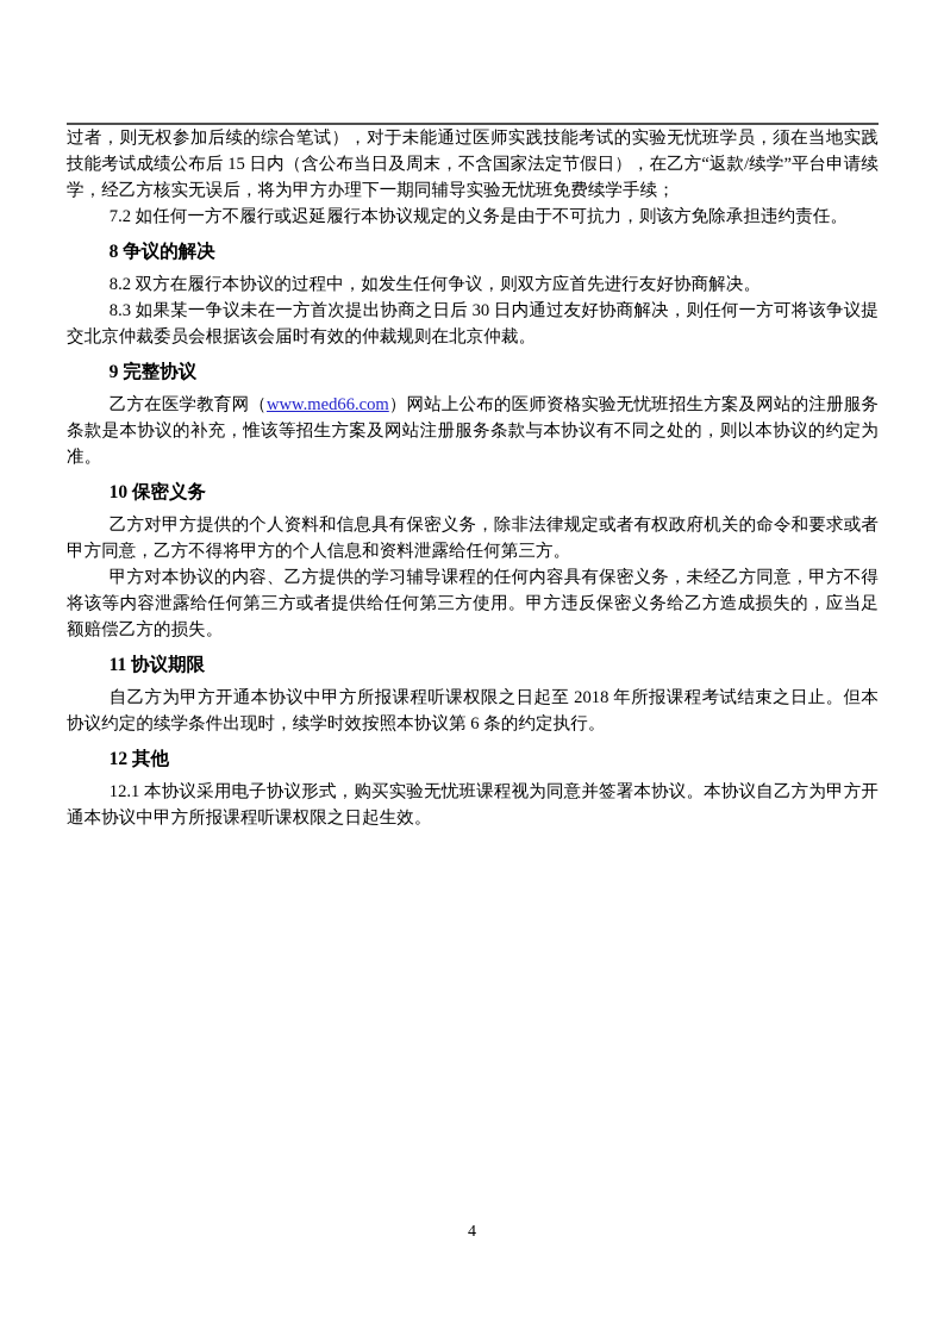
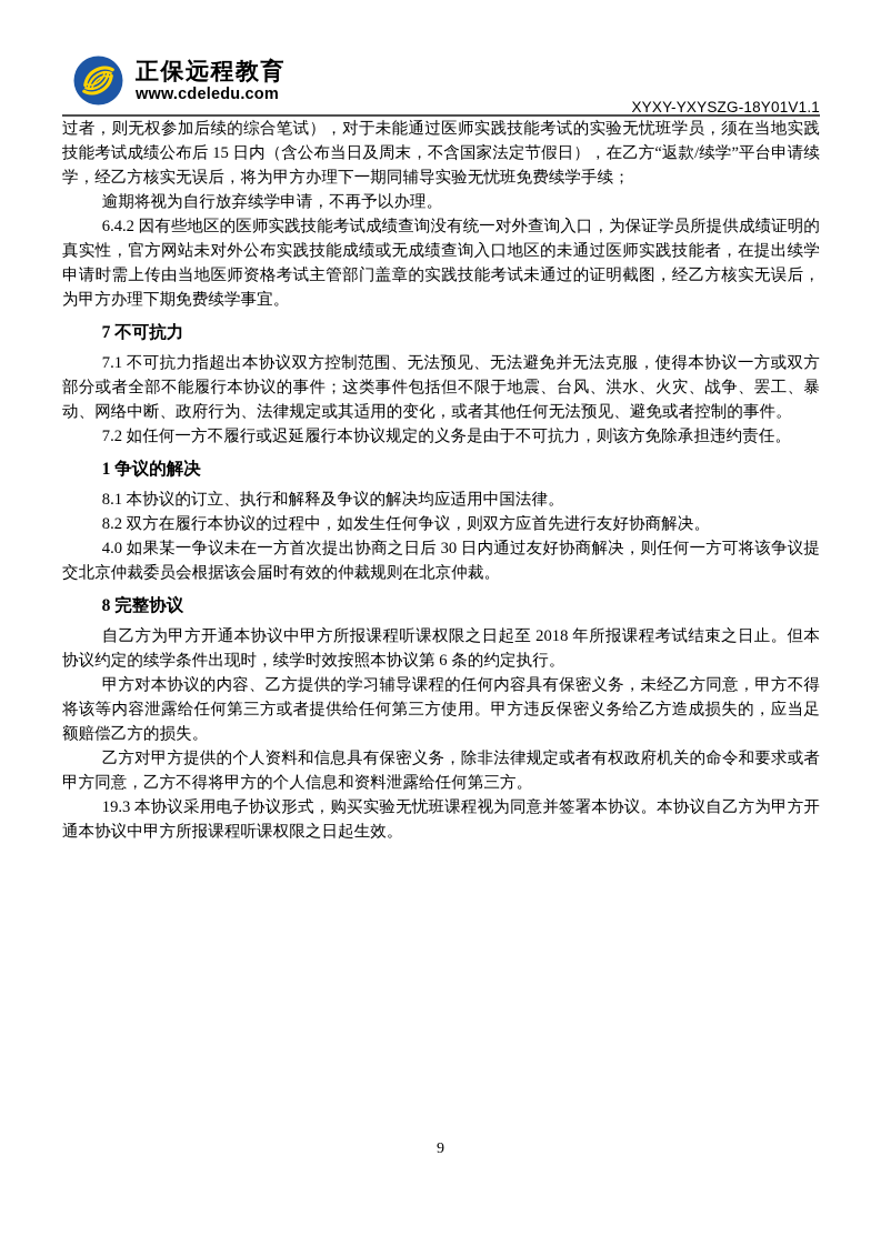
+ 正保远程教育
+ www.cdeledu.com
+ XYXY-YXYSZG-18Y01V1.1
  过者，则无权参加后续的综合笔试），对于未能通过医师实践技能考试的实验无忧班学员，须在当地实践技能考试成绩公布后 15 日内（含公布当日及周末，不含国家法定节假日），在乙方“返款/续学”平台申请续学，经乙方核实无误后，将为甲方办理下一期同辅导实验无忧班免费续学手续；
+ 逾期将视为自行放弃续学申请，不再予以办理。
+ 6.4.2 因有些地区的医师实践技能考试成绩查询没有统一对外查询入口，为保证学员所提供成绩证明的真实性，官方网站未对外公布实践技能成绩或无成绩查询入口地区的未通过医师实践技能者，在提出续学申请时需上传由当地医师资格考试主管部门盖章的实践技能考试未通过的证明截图，经乙方核实无误后，为甲方办理下期免费续学事宜。
+ 7 不可抗力
+ 7.1 不可抗力指超出本协议双方控制范围、无法预见、无法避免并无法克服，使得本协议一方或双方部分或者全部不能履行本协议的事件；这类事件包括但不限于地震、台风、洪水、火灾、战争、罢工、暴动、网络中断、政府行为、法律规定或其适用的变化，或者其他任何无法预见、避免或者控制的事件。
  7.2 如任何一方不履行或迟延履行本协议规定的义务是由于不可抗力，则该方免除承担违约责任。
- 8 争议的解决
+ 1 争议的解决
+ 8.1 本协议的订立、执行和解释及争议的解决均应适用中国法律。
  8.2 双方在履行本协议的过程中，如发生任何争议，则双方应首先进行友好协商解决。
- 8.3 如果某一争议未在一方首次提出协商之日后 30 日内通过友好协商解决，则任何一方可将该争议提交北京仲裁委员会根据该会届时有效的仲裁规则在北京仲裁。
+ 4.0 如果某一争议未在一方首次提出协商之日后 30 日内通过友好协商解决，则任何一方可将该争议提交北京仲裁委员会根据该会届时有效的仲裁规则在北京仲裁。
- 9 完整协议
+ 8 完整协议
- 乙方在医学教育网（www.med66.com）网站上公布的医师资格实验无忧班招生方案及网站的注册服务条款是本协议的补充，惟该等招生方案及网站注册服务条款与本协议有不同之处的，则以本协议的约定为准。
- 10 保密义务
- 乙方对甲方提供的个人资料和信息具有保密义务，除非法律规定或者有权政府机关的命令和要求或者甲方同意，乙方不得将甲方的个人信息和资料泄露给任何第三方。
+ 自乙方为甲方开通本协议中甲方所报课程听课权限之日起至 2018 年所报课程考试结束之日止。但本协议约定的续学条件出现时，续学时效按照本协议第 6 条的约定执行。
  甲方对本协议的内容、乙方提供的学习辅导课程的任何内容具有保密义务，未经乙方同意，甲方不得将该等内容泄露给任何第三方或者提供给任何第三方使用。甲方违反保密义务给乙方造成损失的，应当足额赔偿乙方的损失。
- 11 协议期限
- 自乙方为甲方开通本协议中甲方所报课程听课权限之日起至 2018 年所报课程考试结束之日止。但本协议约定的续学条件出现时，续学时效按照本协议第 6 条的约定执行。
+ 乙方对甲方提供的个人资料和信息具有保密义务，除非法律规定或者有权政府机关的命令和要求或者甲方同意，乙方不得将甲方的个人信息和资料泄露给任何第三方。
- 12 其他
- 12.1 本协议采用电子协议形式，购买实验无忧班课程视为同意并签署本协议。本协议自乙方为甲方开通本协议中甲方所报课程听课权限之日起生效。
+ 19.3 本协议采用电子协议形式，购买实验无忧班课程视为同意并签署本协议。本协议自乙方为甲方开通本协议中甲方所报课程听课权限之日起生效。
- 4
+ 9
